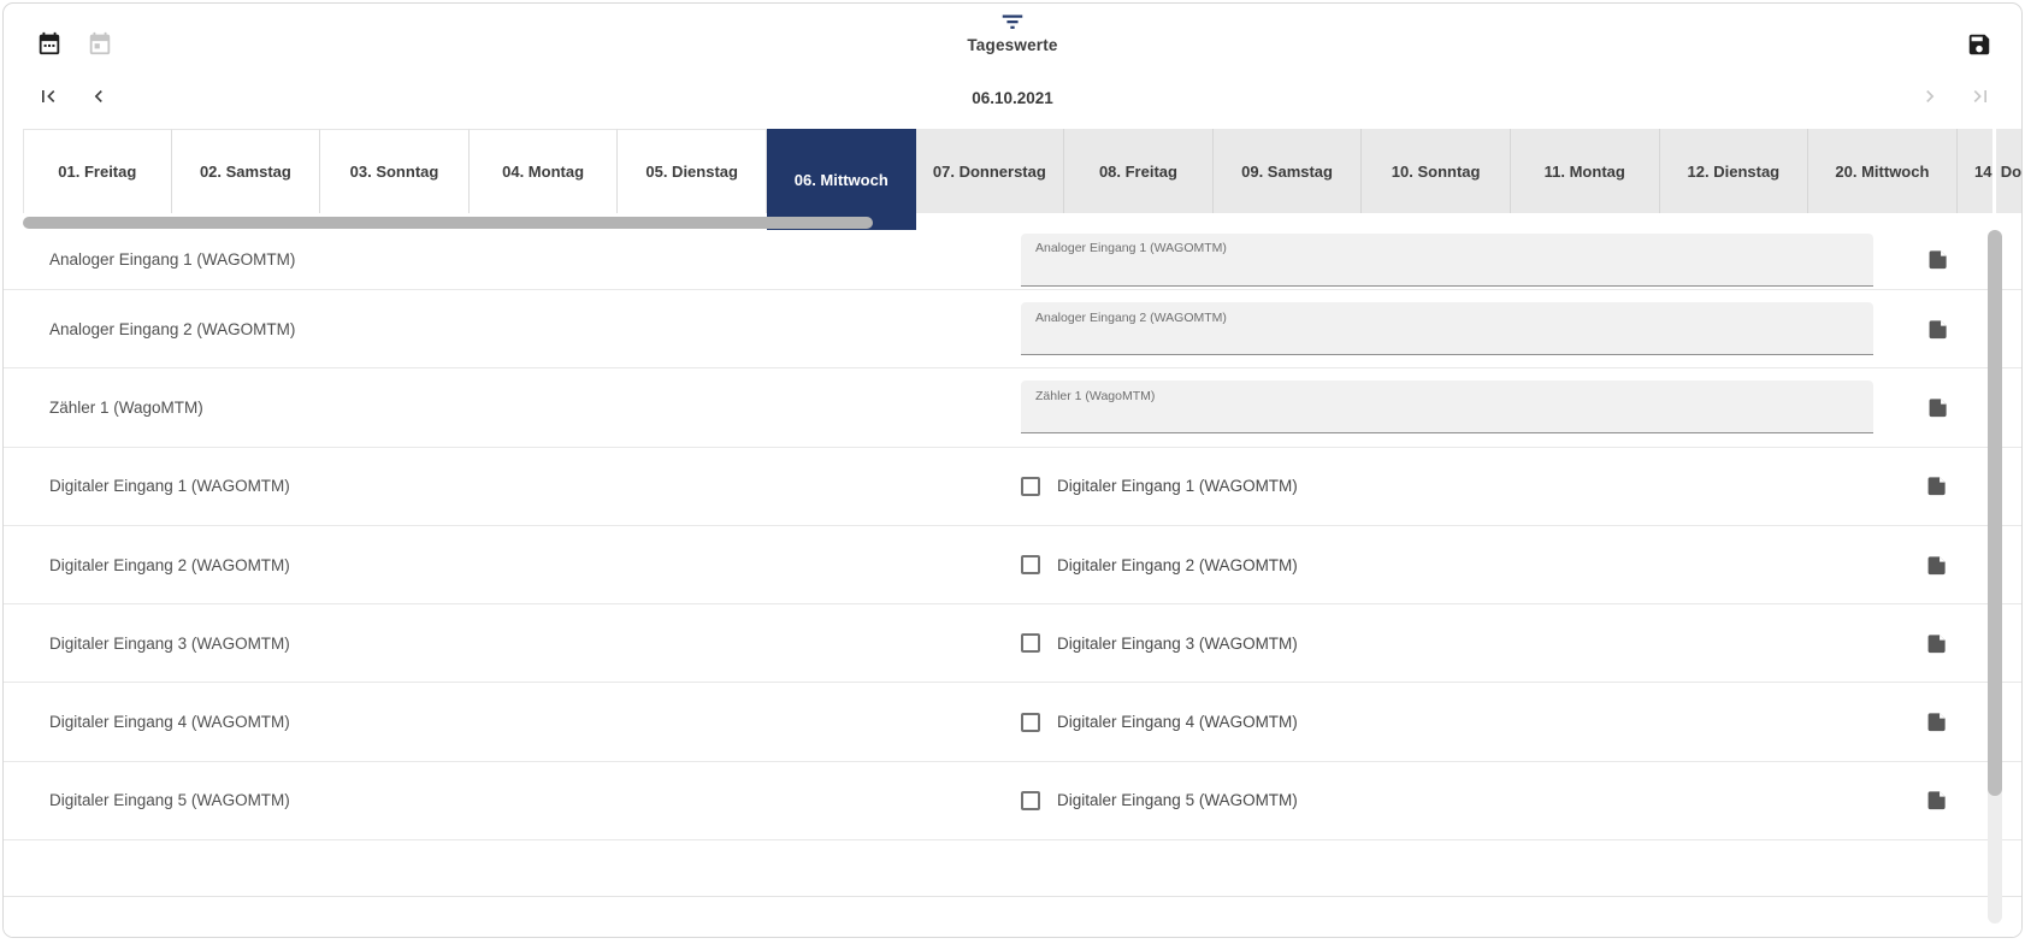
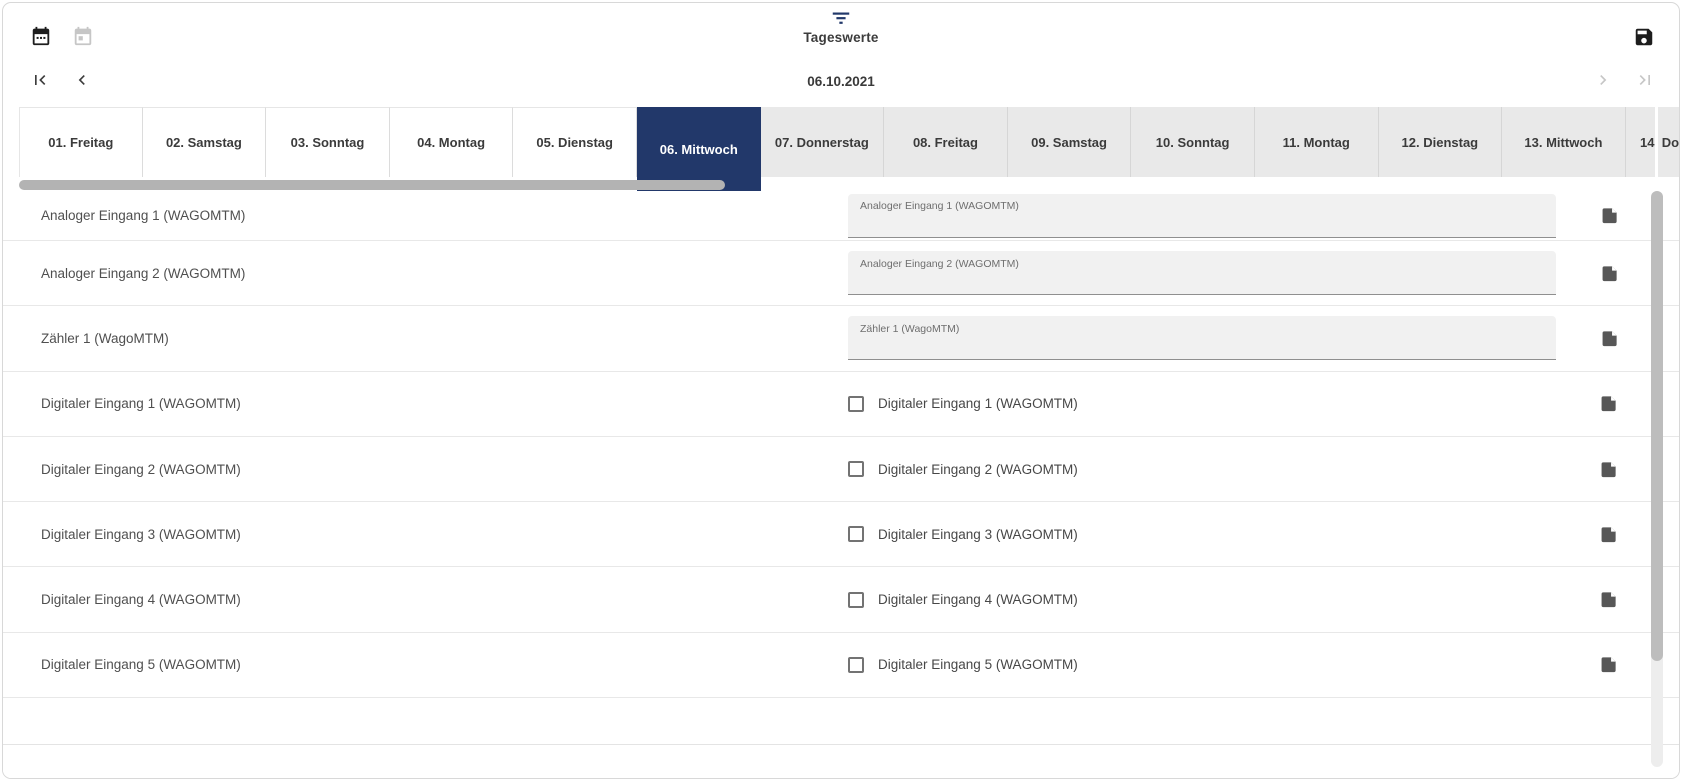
  Tageswerte
  06.10.2021
  01. Freitag
  02. Samstag
  03. Sonntag
  04. Montag
  05. Dienstag
  06. Mittwoch
  07. Donnerstag
  08. Freitag
  09. Samstag
  10. Sonntag
  11. Montag
  12. Dienstag
- 20. Mittwoch
+ 13. Mittwoch
  Analoger Eingang 1 (WAGOMTM)
  Analoger Eingang 1 (WAGOMTM)
  Analoger Eingang 2 (WAGOMTM)
  Analoger Eingang 2 (WAGOMTM)
  Zähler 1 (WagoMTM)
  Zähler 1 (WagoMTM)
  Digitaler Eingang 1 (WAGOMTM)
  Digitaler Eingang 1 (WAGOMTM)
  Digitaler Eingang 2 (WAGOMTM)
  Digitaler Eingang 2 (WAGOMTM)
  Digitaler Eingang 3 (WAGOMTM)
  Digitaler Eingang 3 (WAGOMTM)
  Digitaler Eingang 4 (WAGOMTM)
  Digitaler Eingang 4 (WAGOMTM)
  Digitaler Eingang 5 (WAGOMTM)
  Digitaler Eingang 5 (WAGOMTM)
